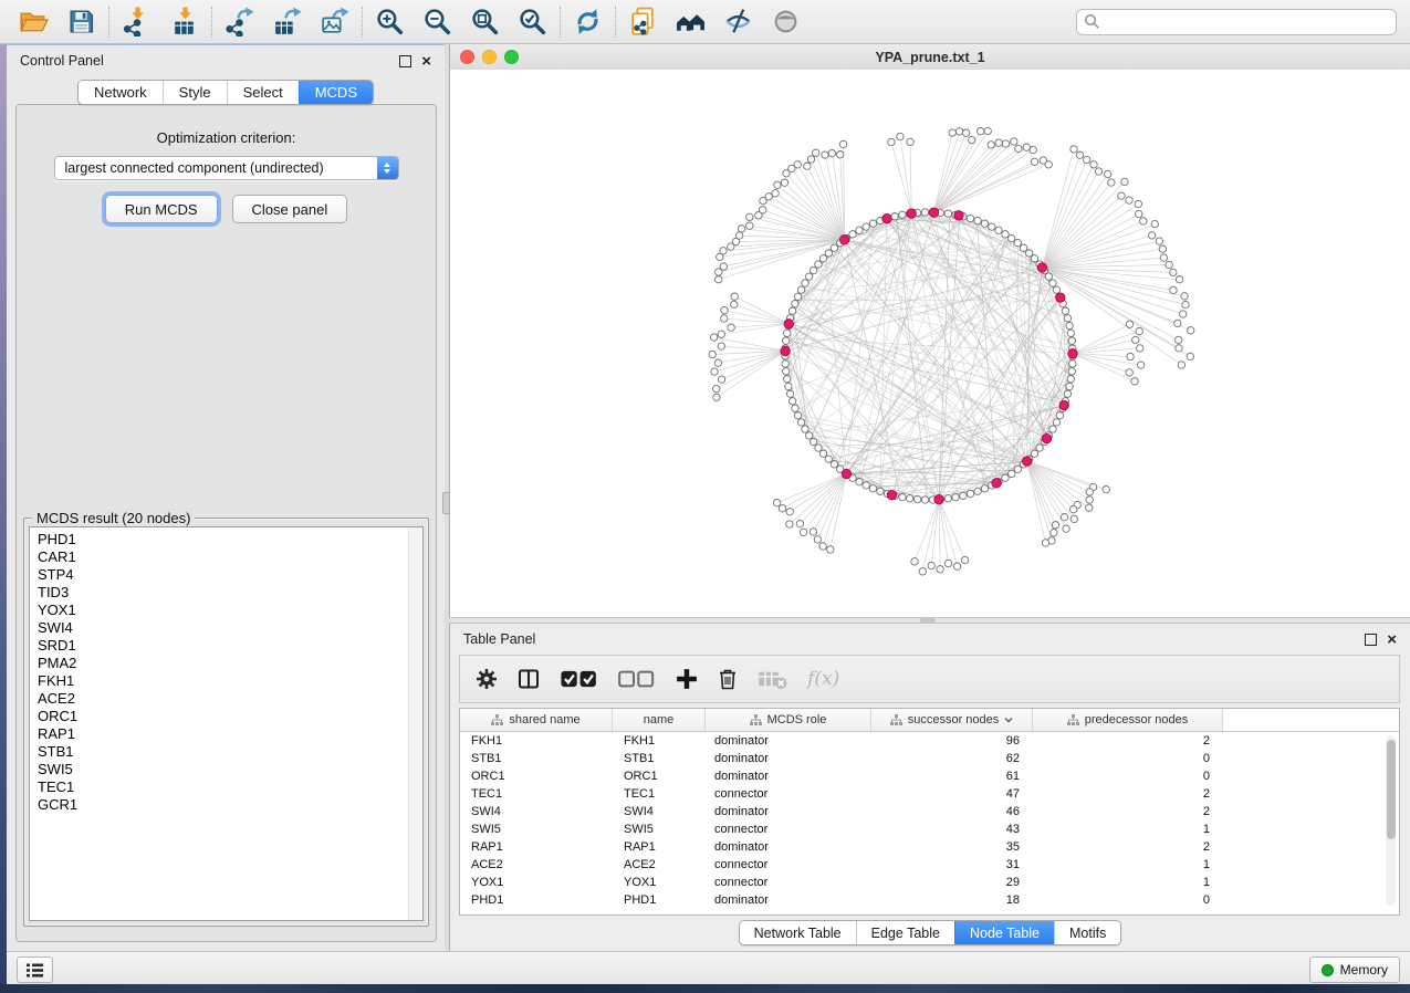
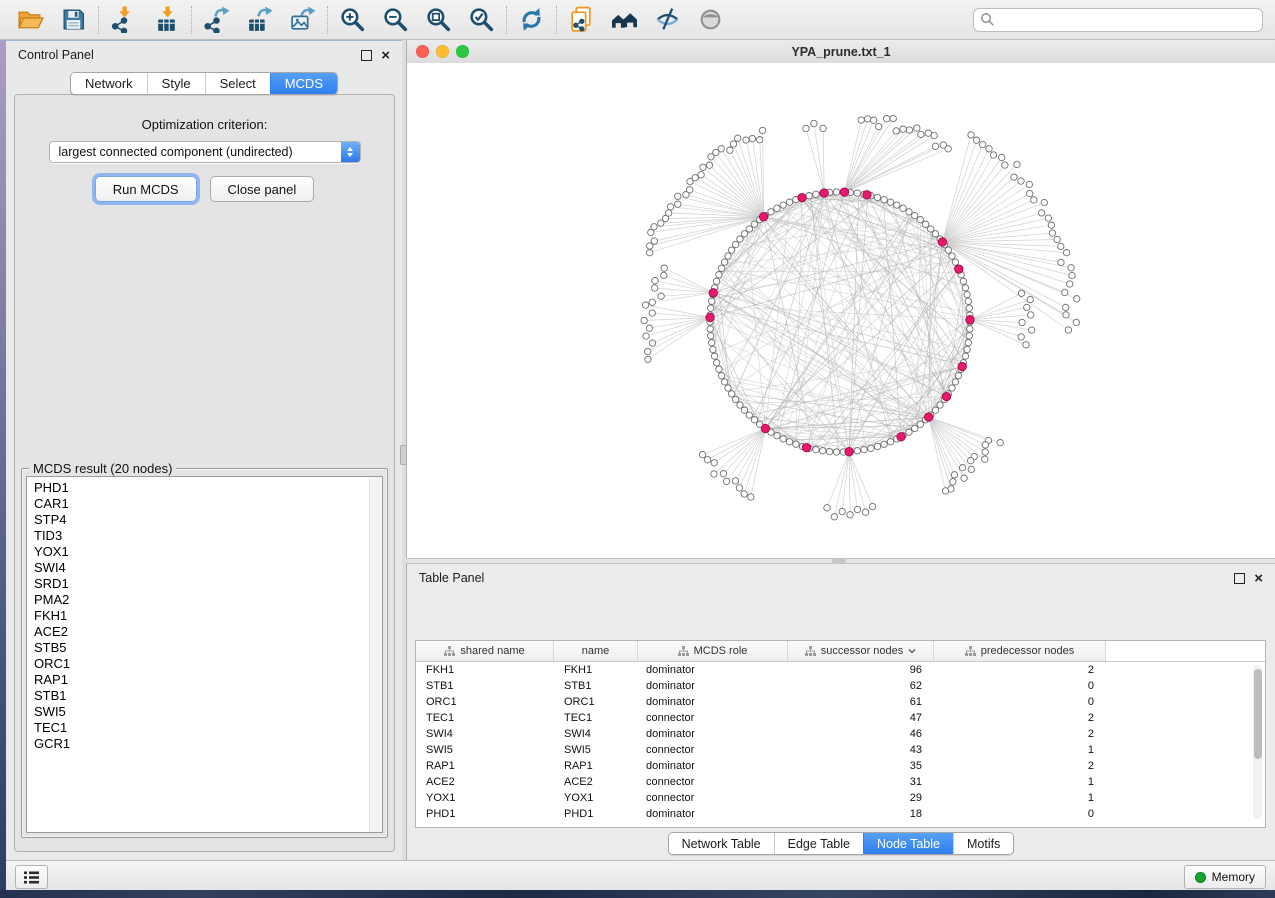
  Control Panel
  ×
  Network
  Style
  Select
  MCDS
  Optimization criterion:
  largest connected component (undirected)
  Run MCDS
  Close panel
  MCDS result (20 nodes)
  PHD1
  CAR1
  STP4
  TID3
  YOX1
  SWI4
  SRD1
  PMA2
  FKH1
  ACE2
+ STB5
  ORC1
  RAP1
  STB1
  SWI5
  TEC1
  GCR1
  YPA_prune.txt_1
  Table Panel
  ×
- f(x)
  shared name
  name
  MCDS role
  successor nodes
  predecessor nodes
  FKH1
  FKH1
  dominator
  96
  2
  STB1
  STB1
  dominator
  62
  0
  ORC1
  ORC1
  dominator
  61
  0
  TEC1
  TEC1
  connector
  47
  2
  SWI4
  SWI4
  dominator
  46
  2
  SWI5
  SWI5
  connector
  43
  1
  RAP1
  RAP1
  dominator
  35
  2
  ACE2
  ACE2
  connector
  31
  1
  YOX1
  YOX1
  connector
  29
  1
  PHD1
  PHD1
  dominator
  18
  0
  Network Table
  Edge Table
  Node Table
  Motifs
  Memory
